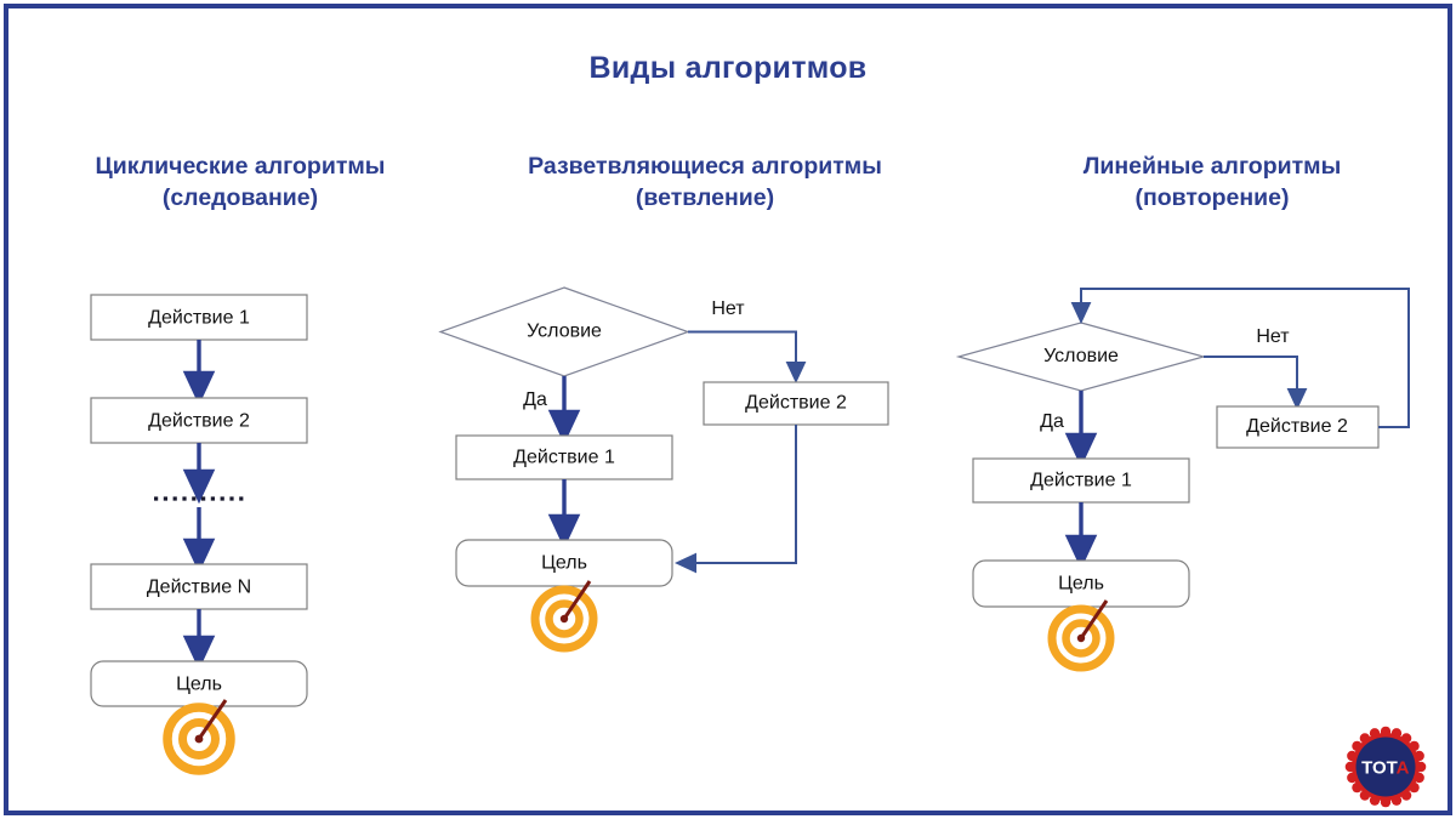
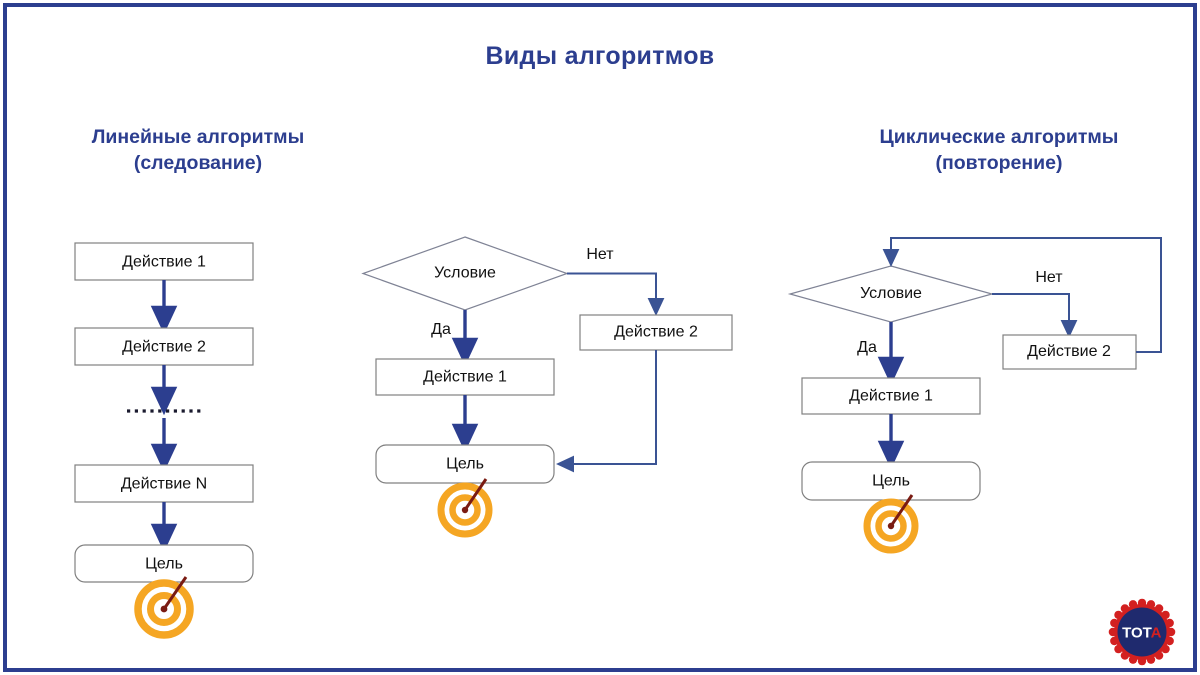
  Виды алгоритмов
- Циклические алгоритмы
+ Линейные алгоритмы
  (следование)
- Разветвляющиеся алгоритмы
- (ветвление)
- Линейные алгоритмы
+ Циклические алгоритмы
  (повторение)
  Действие 1
  Действие 2
  Действие N
  Цель
  Условие
  Да
  Нет
  Действие 1
  Действие 2
  Цель
  Условие
  Нет
  Да
  Действие 1
  Действие 2
  Цель
  TOT
  A
